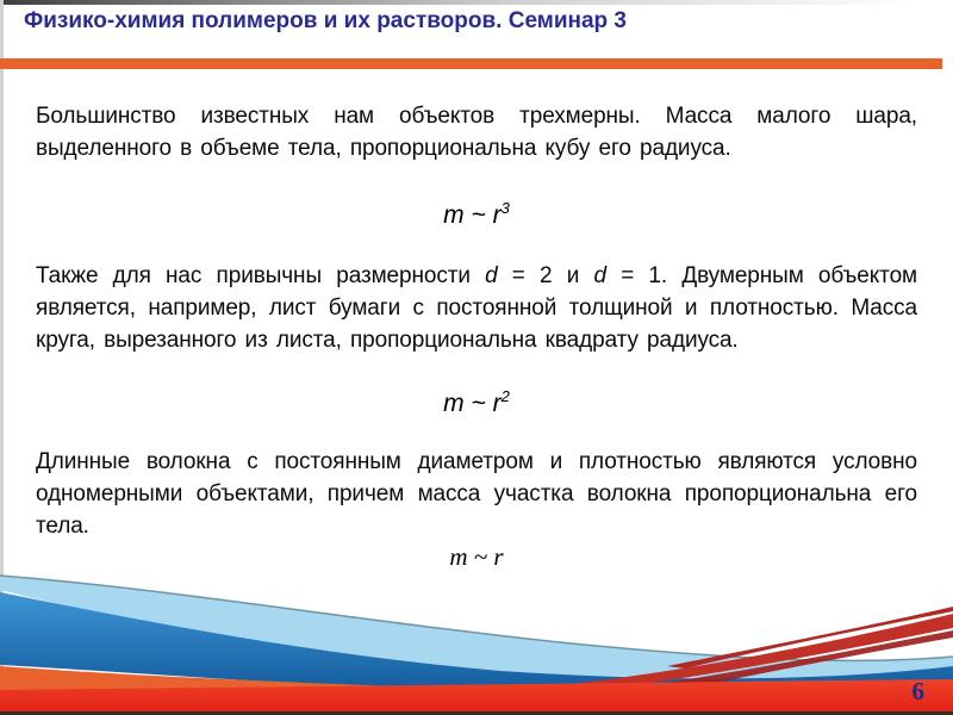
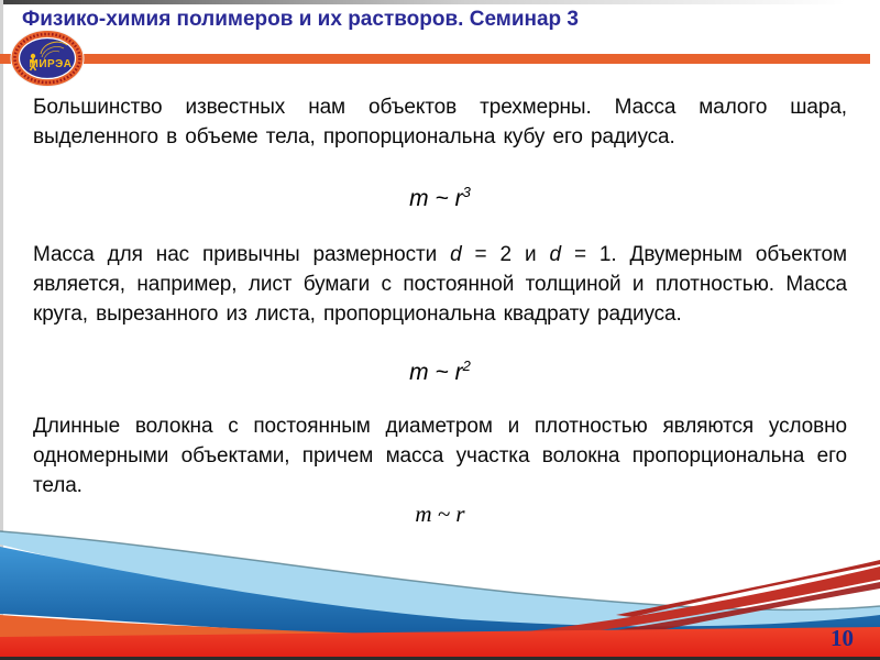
  Физико-химия полимеров и их растворов. Семинар 3
+ МИРЭА
  Большинство известных нам объектов трехмерны. Масса малого шара, выделенного в объеме тела, пропорциональна кубу его радиуса.
  m ~ r3
- Также для нас привычны размерности d = 2 и d = 1. Двумерным объектом является, например, лист бумаги с постоянной толщиной и плотностью. Масса круга, вырезанного из листа, пропорциональна квадрату радиуса.
+ Масса для нас привычны размерности d = 2 и d = 1. Двумерным объектом является, например, лист бумаги с постоянной толщиной и плотностью. Масса круга, вырезанного из листа, пропорциональна квадрату радиуса.
  m ~ r2
  Длинные волокна с постоянным диаметром и плотностью являются условно одномерными объектами, причем масса участка волокна пропорциональна его тела.
  m ~ r
- 6
+ 10
